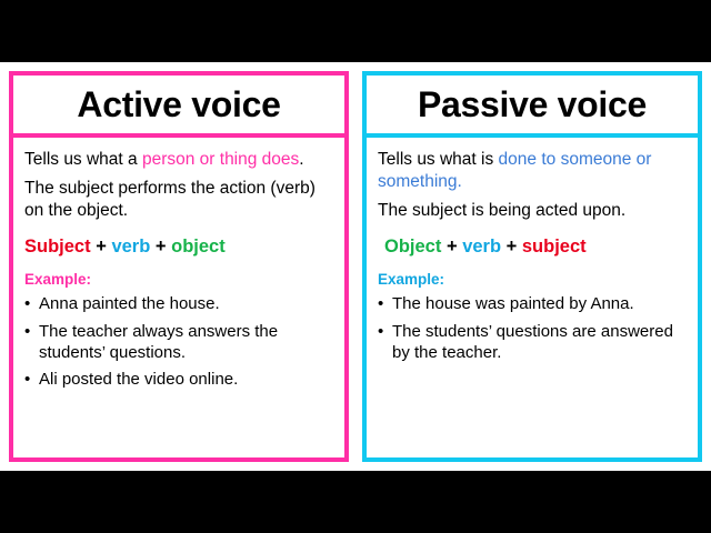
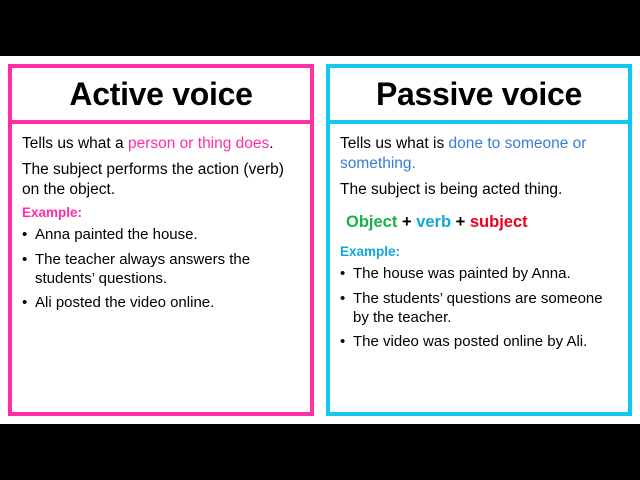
  Active voice
  Tells us what a person or thing does.
  The subject performs the action (verb) on the object.
- Subject + verb + object
  Example:
  Anna painted the house.
  The teacher always answers the students’ questions.
  Ali posted the video online.
  Passive voice
  Tells us what is done to someone or something.
- The subject is being acted upon.
+ The subject is being acted thing.
  Object + verb + subject
  Example:
  The house was painted by Anna.
- The students’ questions are answered by the teacher.
+ The students’ questions are someone by the teacher.
+ The video was posted online by Ali.
